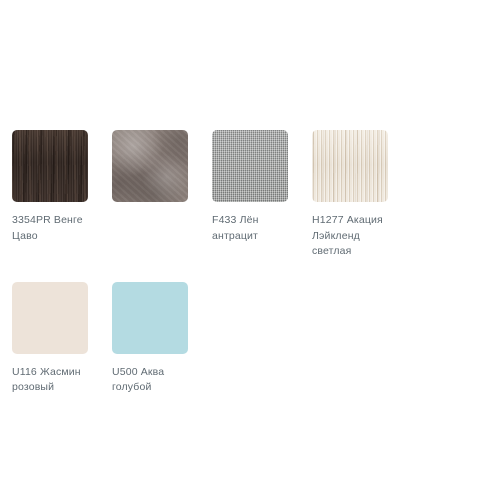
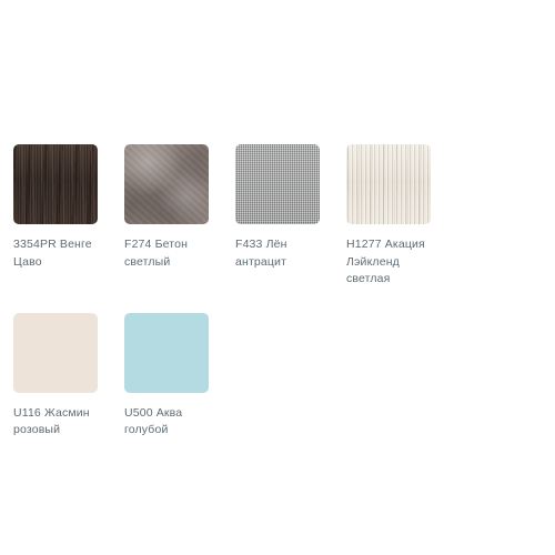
  3354PR Венге Цаво
+ F274 Бетон светлый
  F433 Лён антрацит
  H1277 Акация Лэйкленд светлая
  U116 Жасмин розовый
  U500 Аква голубой
